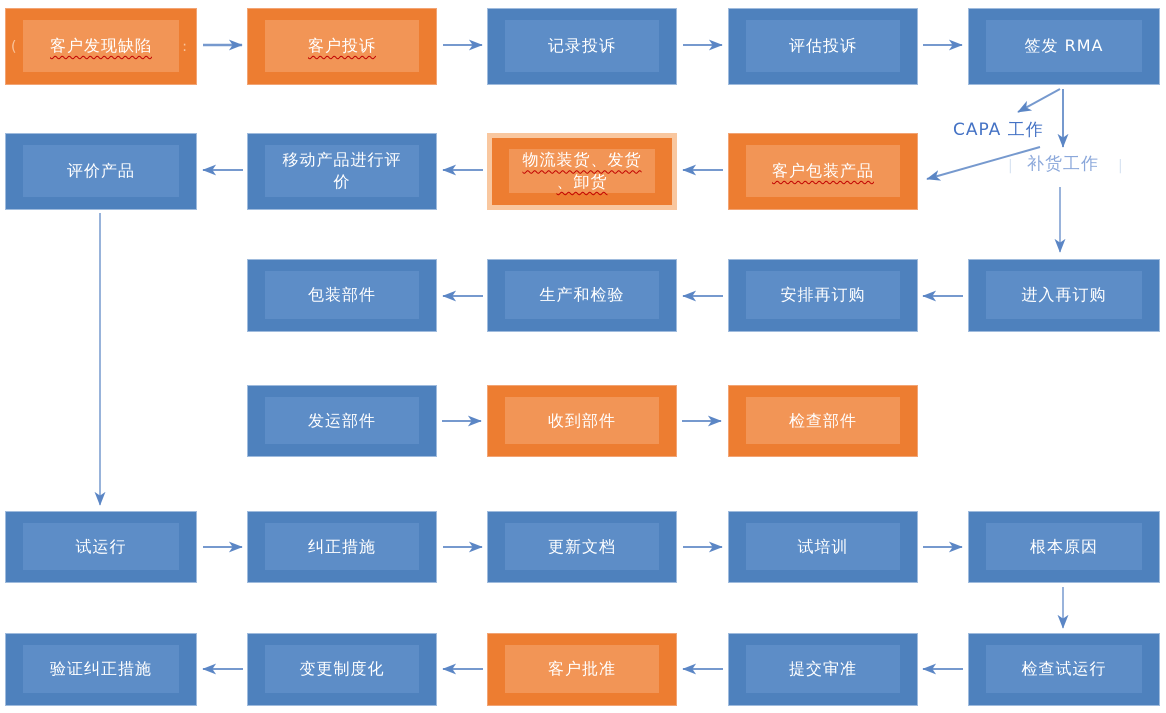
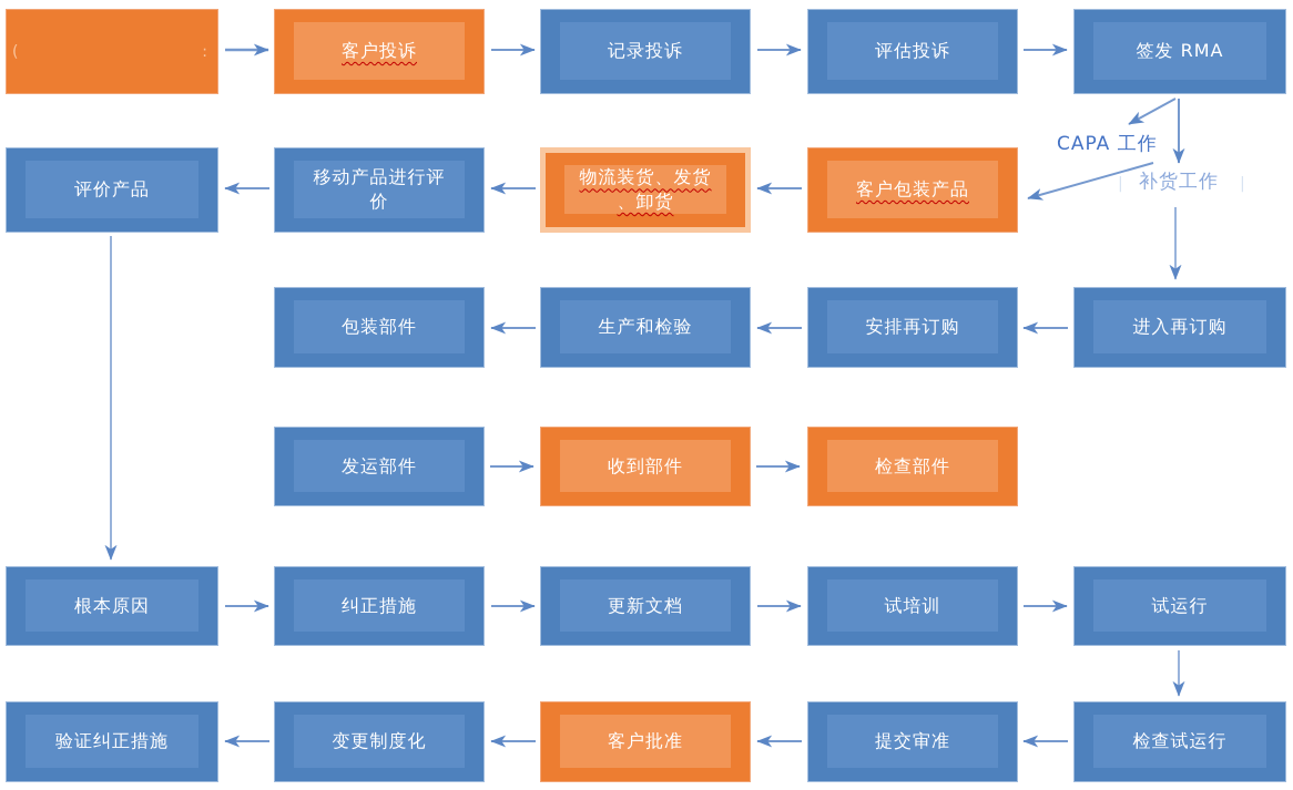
- 客户发现缺陷
  (
  :
  客户投诉
  记录投诉
  评估投诉
  签发 RMA
  评价产品
  移动产品进行评
  价
  物流装货、发货
  、卸货
  客户包装产品
  包装部件
  生产和检验
  安排再订购
  进入再订购
  发运部件
  收到部件
  检查部件
- 试运行
+ 根本原因
  纠正措施
  更新文档
  试培训
- 根本原因
+ 试运行
  验证纠正措施
  变更制度化
  客户批准
  提交审准
  检查试运行
  CAPA 工作
  补货工作
  |
  |
